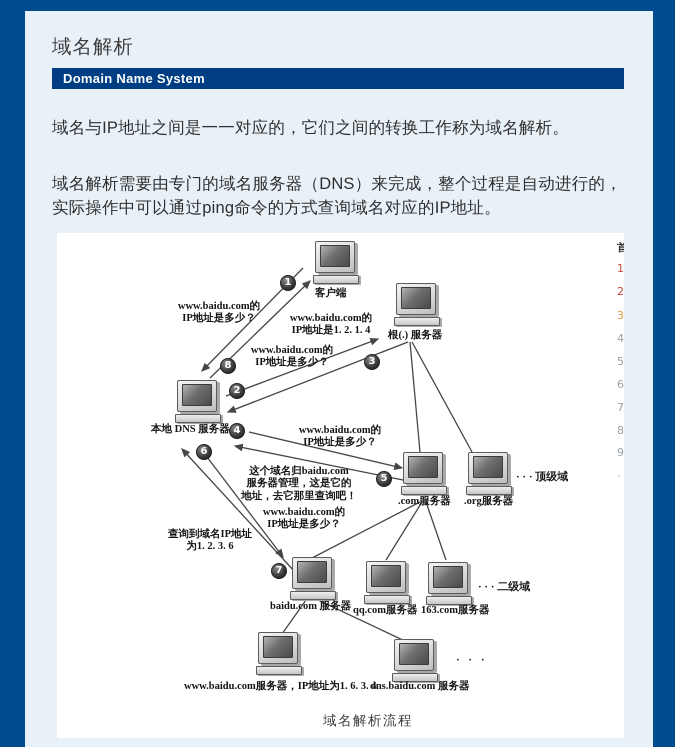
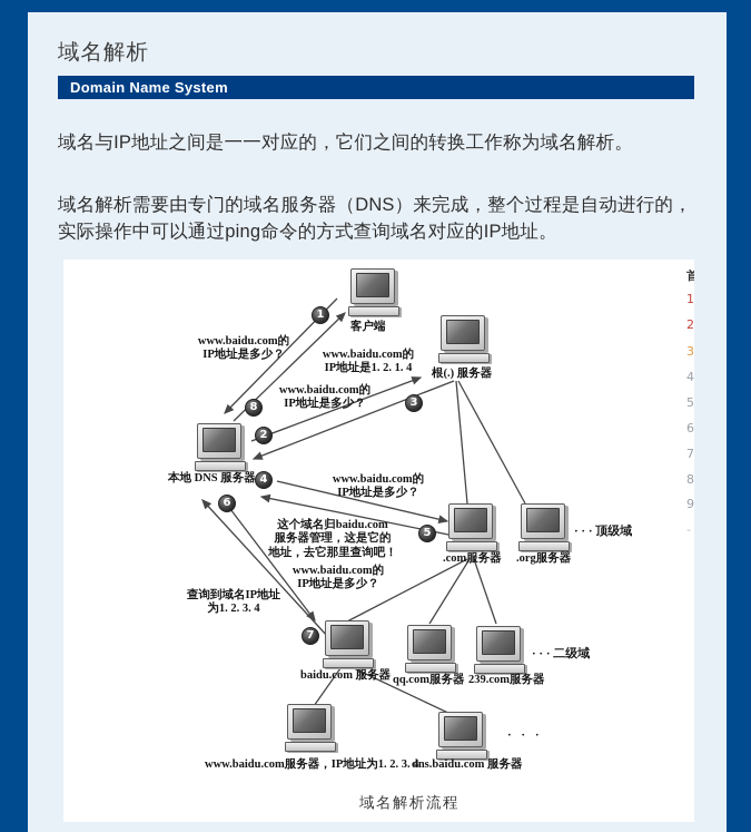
  域名解析
  Domain Name System
  域名与IP地址之间是一一对应的，它们之间的转换工作称为域名解析。
  域名解析需要由专门的域名服务器（DNS）来完成，整个过程是自动进行的，实际操作中可以通过ping命令的方式查询域名对应的IP地址。
  客户端
  根(.) 服务器
  本地 DNS 服务器
  .com服务器
  .org服务器
  baidu.com 服务器
  qq.com服务器
- 163.com服务器
+ 239.com服务器
- www.baidu.com服务器，IP地址为1. 6. 3. 4
+ www.baidu.com服务器，IP地址为1. 2. 3. 4
  dns.baidu.com 服务器
  www.baidu.com的
  IP地址是多少？
  www.baidu.com的
  IP地址是1. 2. 1. 4
  www.baidu.com的
  IP地址是多少？
  www.baidu.com的
  IP地址是多少？
  这个域名归baidu.com
  服务器管理，这是它的
  地址，去它那里查询吧！
  www.baidu.com的
  IP地址是多少？
  查询到域名IP地址
- 为1. 2. 3. 6
+ 为1. 2. 3. 4
  1
  2
  3
  4
  5
  6
  7
  8
  · · · 顶级域
  · · · 二级域
  · · ·
  域名解析流程
  首
  1
  2
  3
  4
  5
  6
  7
  8
  9
  -
